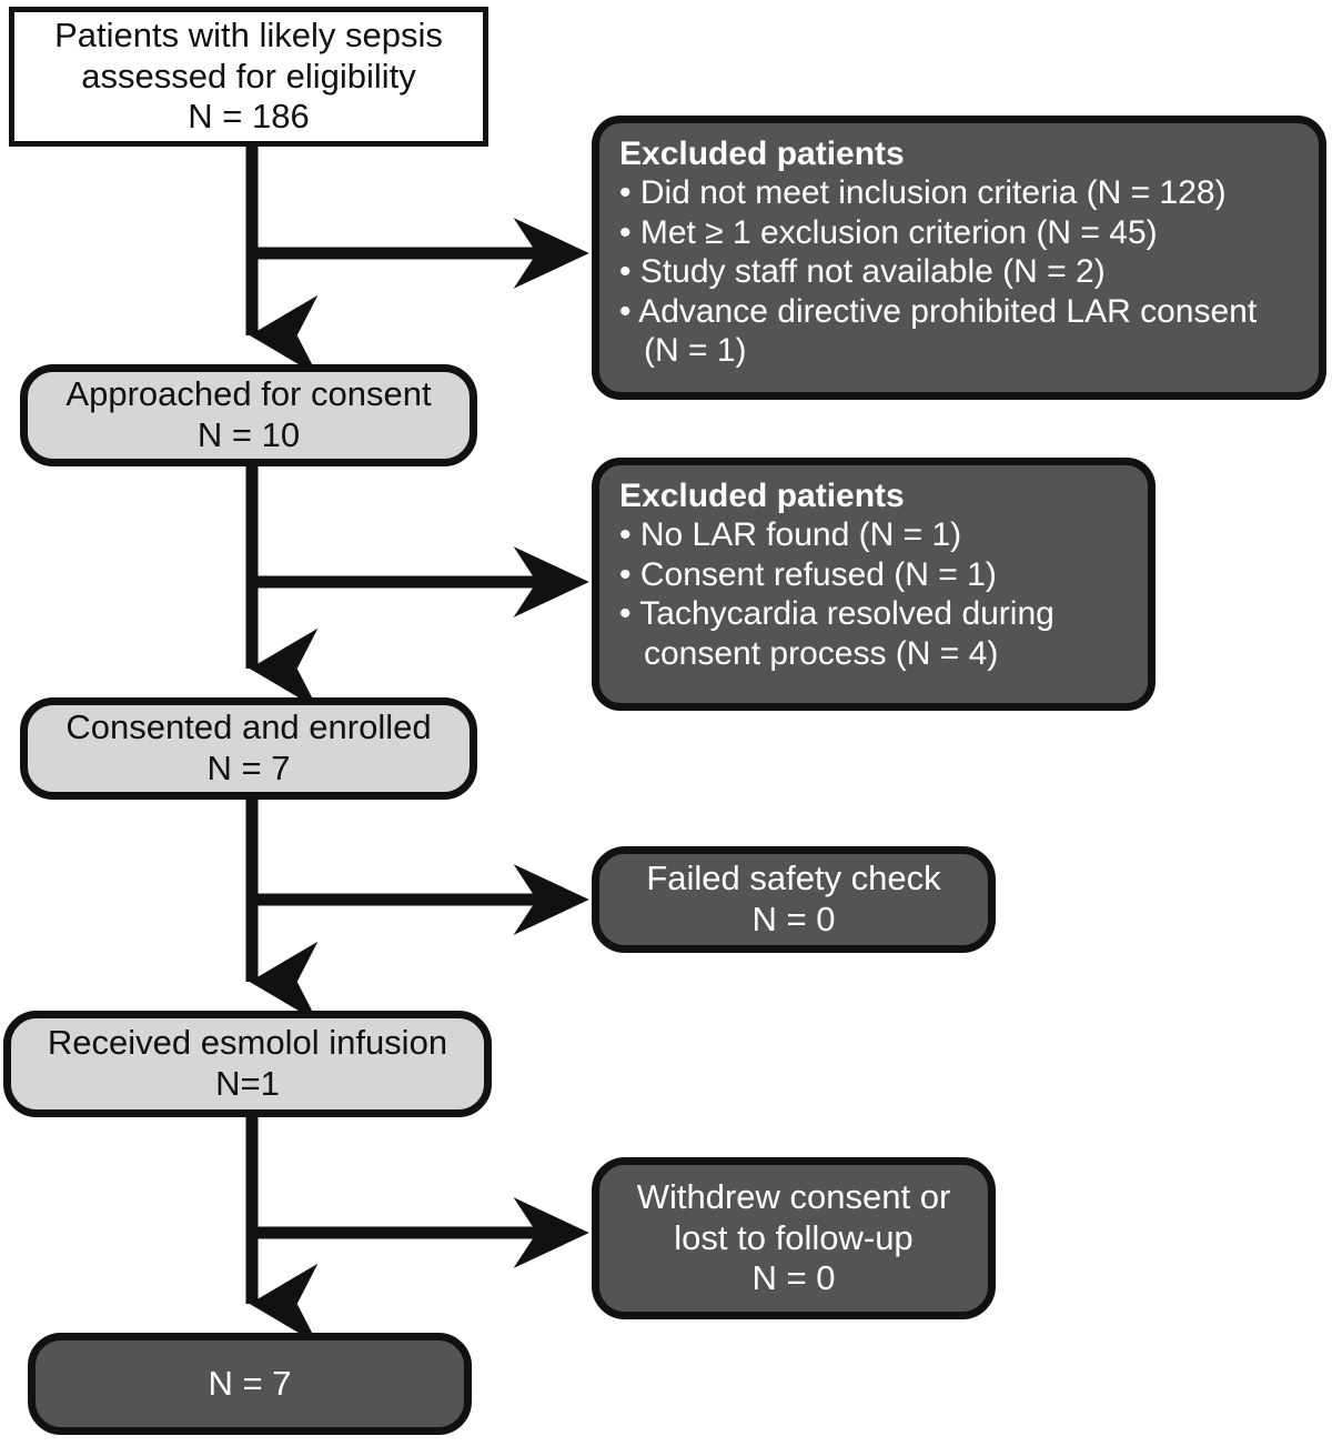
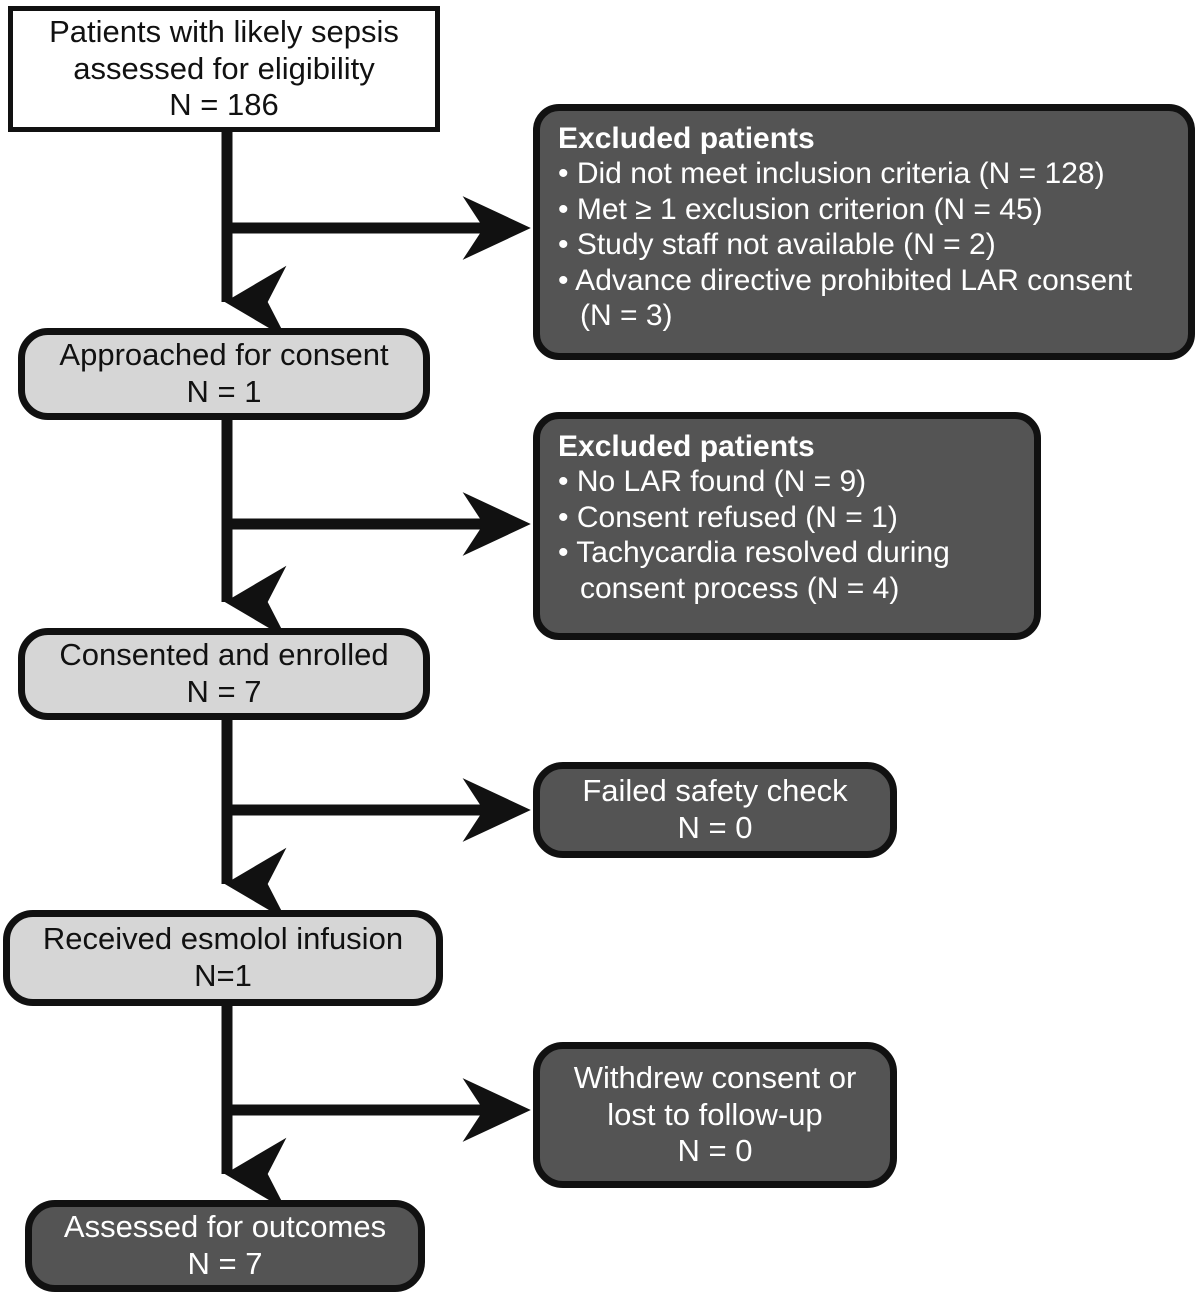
  Patients with likely sepsis
  assessed for eligibility
  N = 186
  Approached for consent
- N = 10
+ N = 1
  Consented and enrolled
  N = 7
  Received esmolol infusion
  N=1
+ Assessed for outcomes
  N = 7
  Excluded patients
  • Did not meet inclusion criteria (N = 128)
  • Met ≥ 1 exclusion criterion (N = 45)
  • Study staff not available (N = 2)
- • Advance directive prohibited LAR consent (N = 1)
+ • Advance directive prohibited LAR consent (N = 3)
  Excluded patients
- • No LAR found (N = 1)
+ • No LAR found (N = 9)
  • Consent refused (N = 1)
  • Tachycardia resolved during consent process (N = 4)
  Failed safety check
  N = 0
  Withdrew consent or
  lost to follow-up
  N = 0
